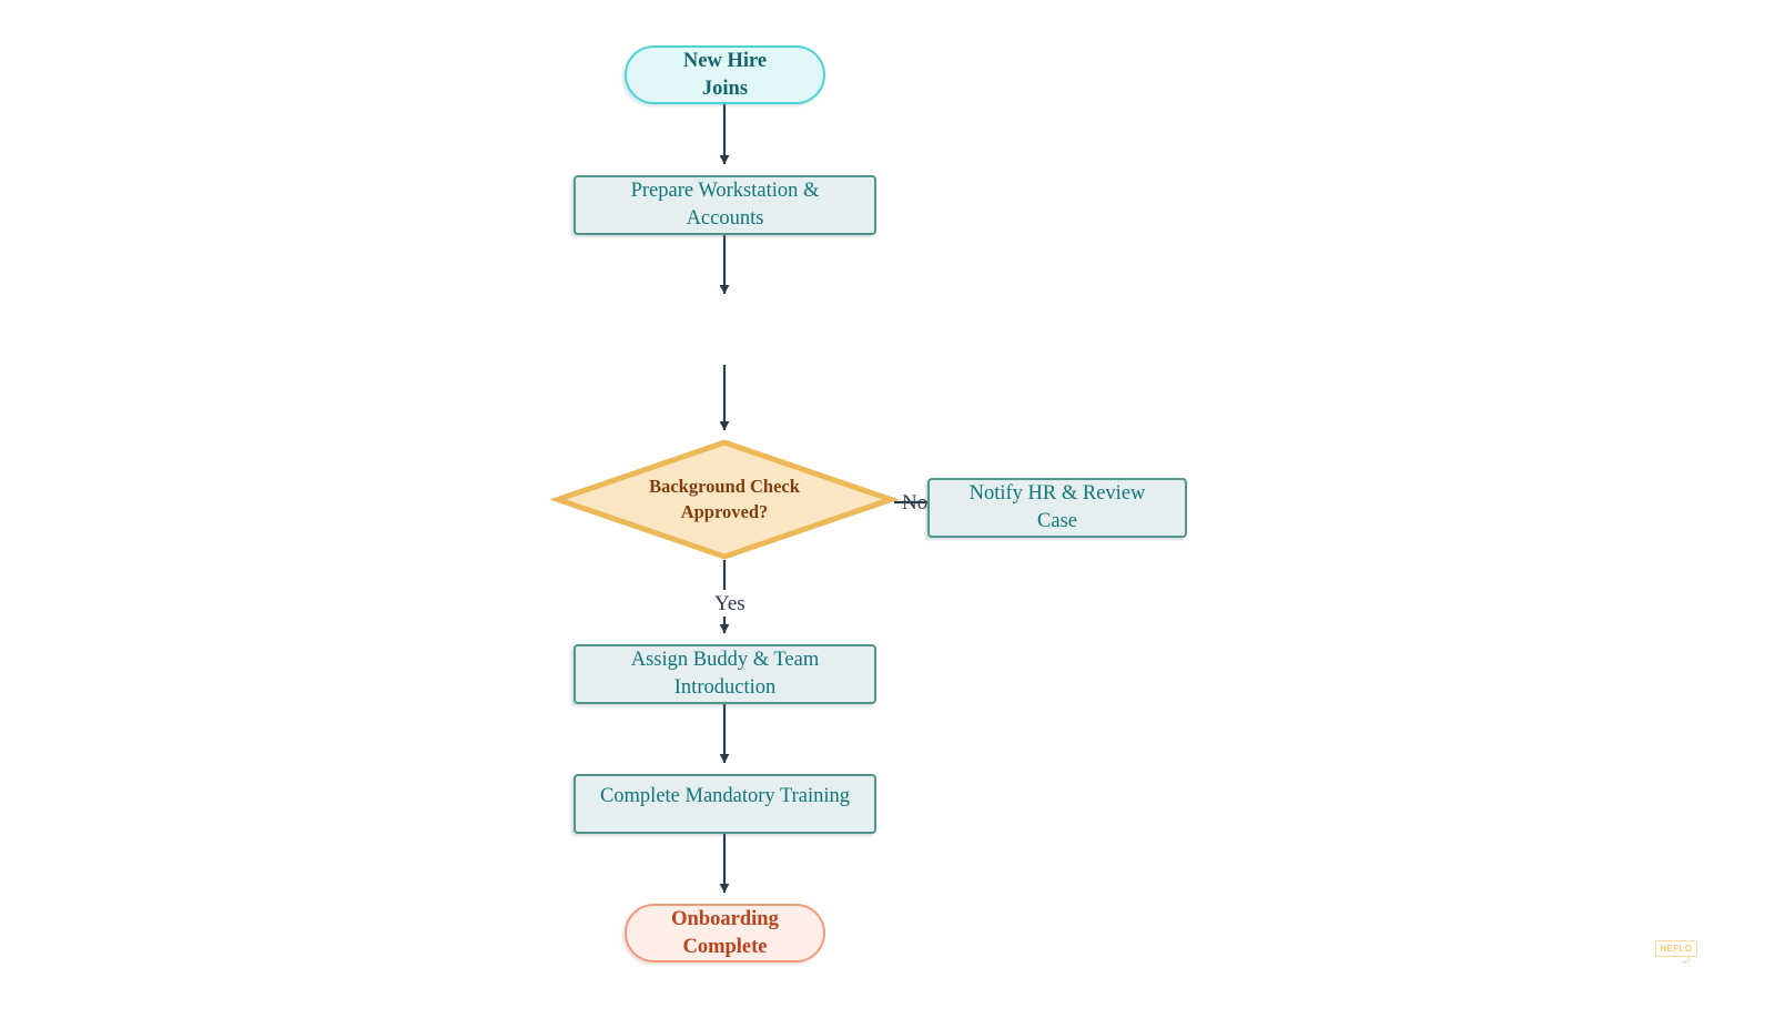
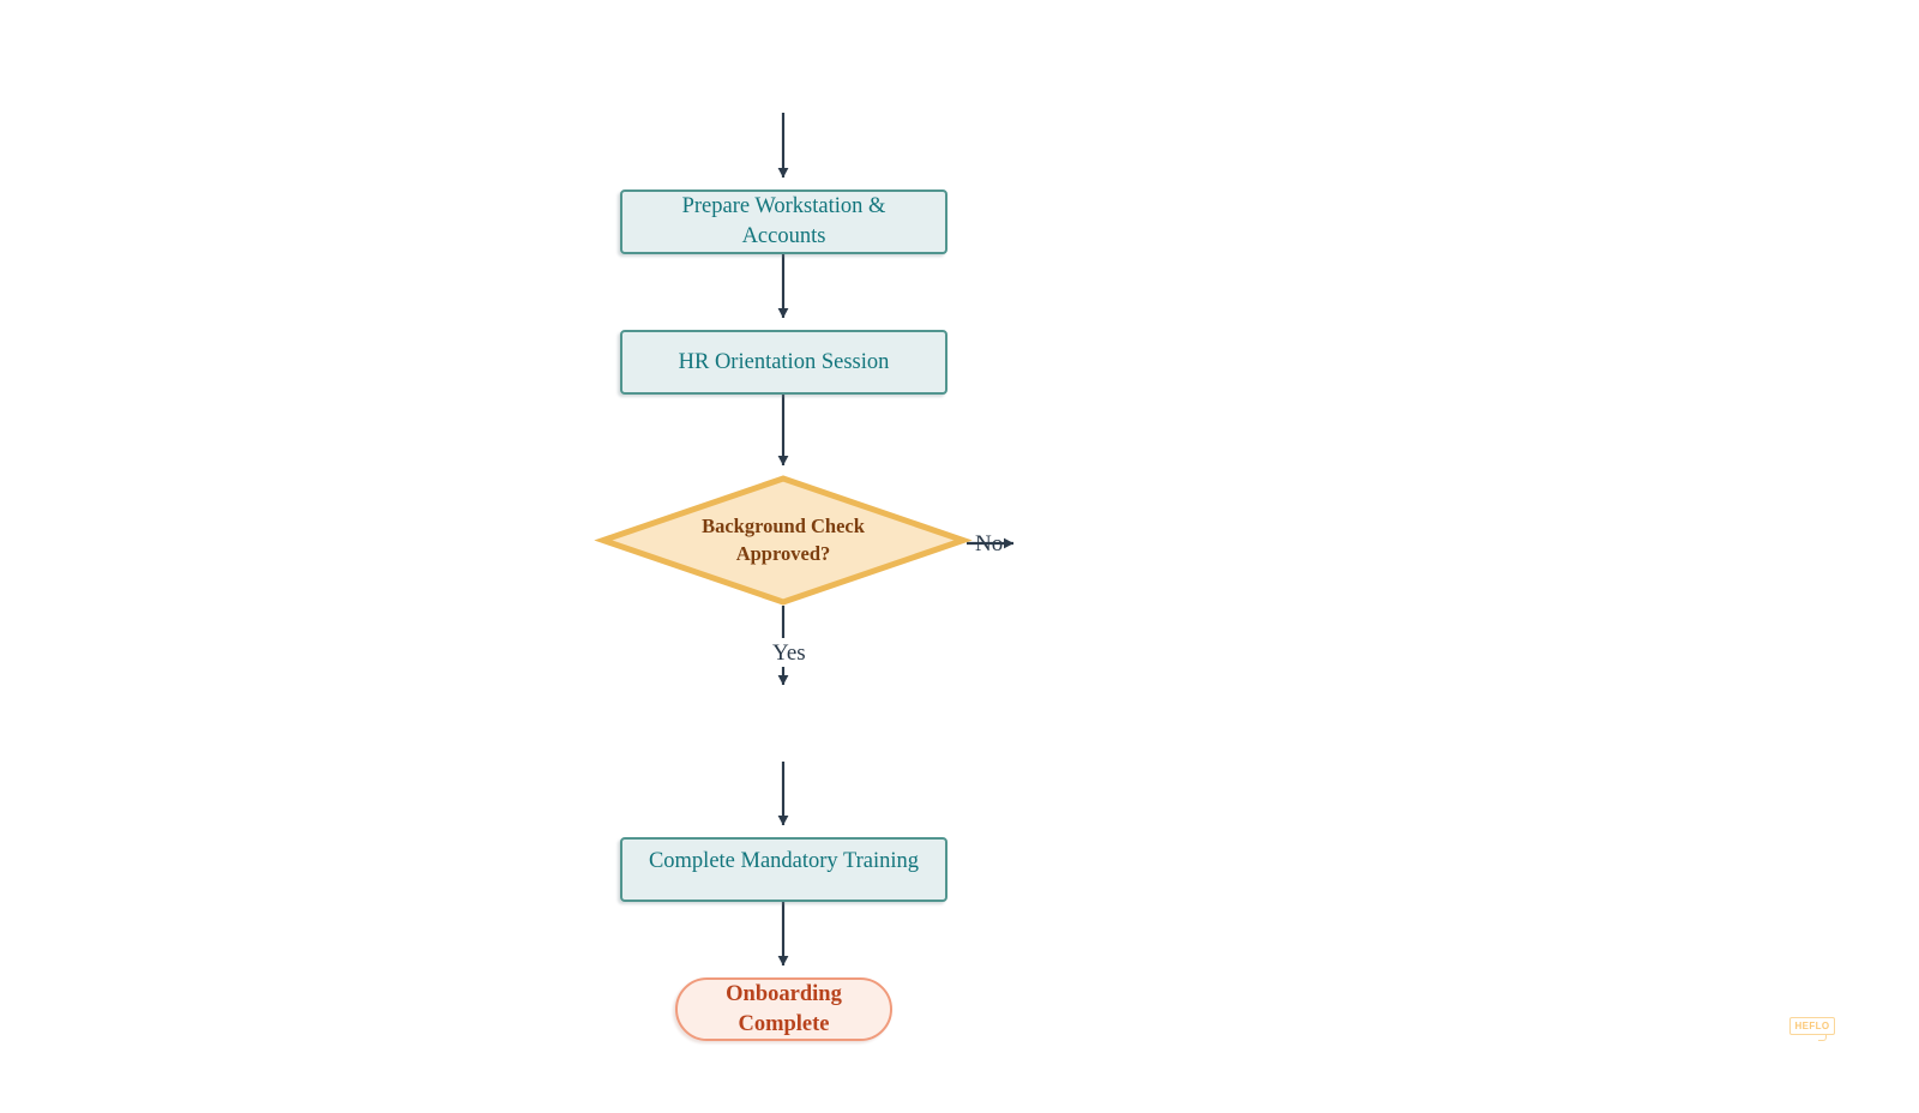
  Yes
  No
- New Hire
- Joins
  Prepare Workstation &
  Accounts
+ HR Orientation Session
  Background Check
  Approved?
- Notify HR & Review
- Case
- Assign Buddy & Team
- Introduction
  Complete Mandatory Training
  Onboarding
  Complete
  HEFLO
